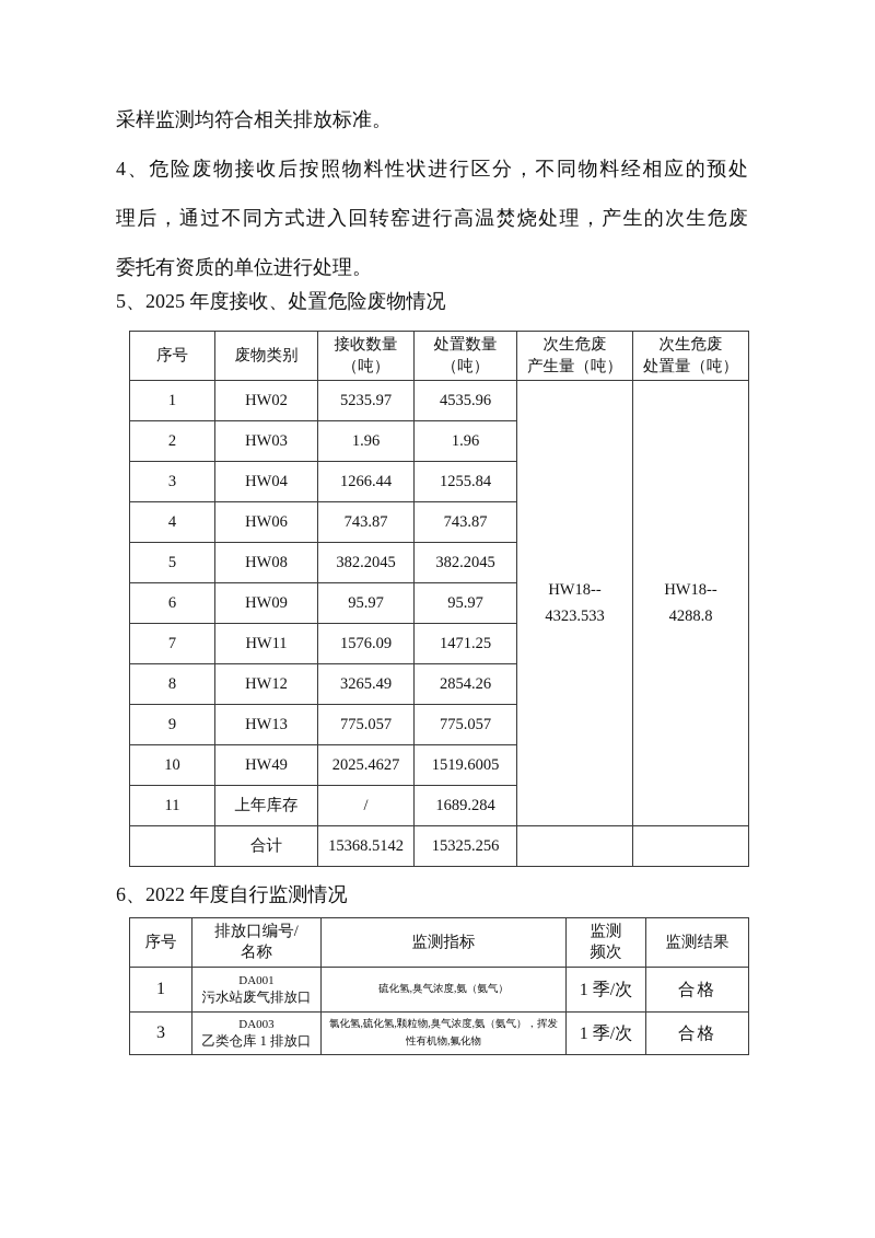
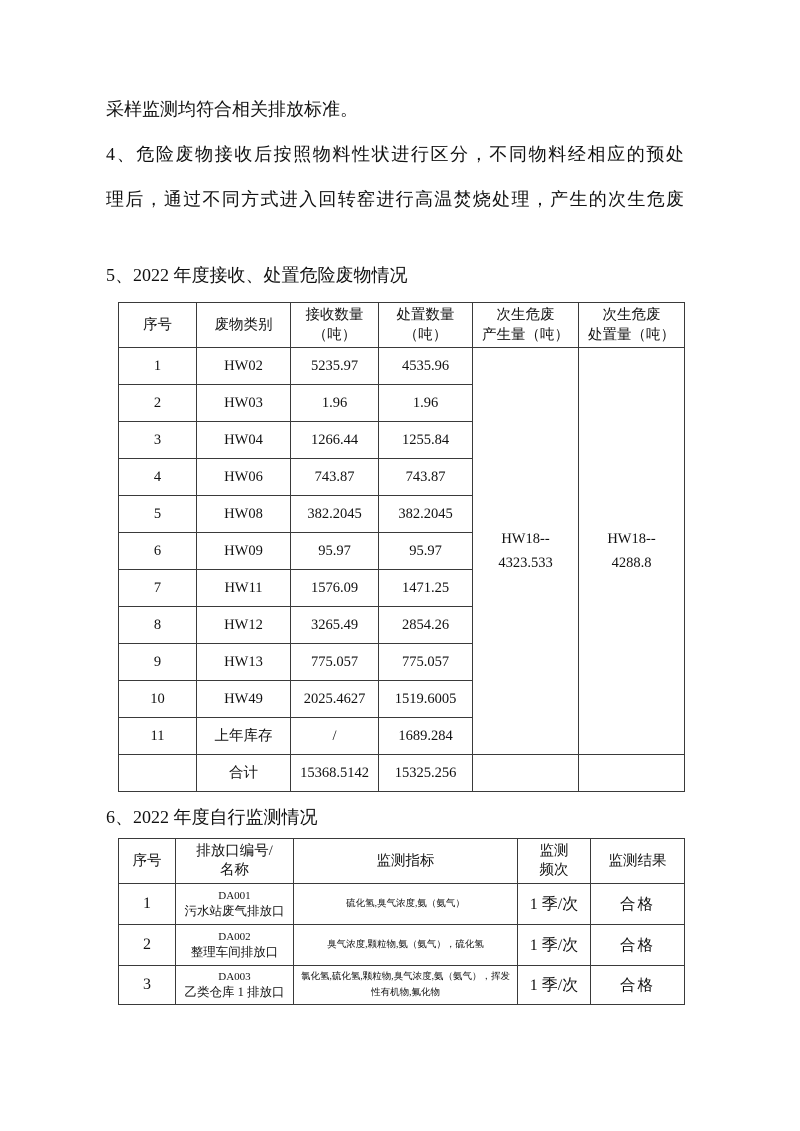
  采样监测均符合相关排放标准。
  4、危险废物接收后按照物料性状进行区分，不同物料经相应的预处
  理后，通过不同方式进入回转窑进行高温焚烧处理，产生的次生危废
- 委托有资质的单位进行处理。
- 5、2025 年度接收、处置危险废物情况
+ 5、2022 年度接收、处置危险废物情况
  序号	废物类别	接收数量 （吨）	处置数量 （吨）	次生危废 产生量（吨）	次生危废 处置量（吨）
  1	HW02	5235.97	4535.96	HW18-- 4323.533	HW18-- 4288.8
  2	HW03	1.96	1.96
  3	HW04	1266.44	1255.84
  4	HW06	743.87	743.87
  5	HW08	382.2045	382.2045
  6	HW09	95.97	95.97
  7	HW11	1576.09	1471.25
  8	HW12	3265.49	2854.26
  9	HW13	775.057	775.057
  10	HW49	2025.4627	1519.6005
  11	上年库存	/	1689.284
  	合计	15368.5142	15325.256
  6、2022 年度自行监测情况
  序号	排放口编号/ 名称	监测指标	监测 频次	监测结果
  1	DA001 污水站废气排放口	硫化氢,臭气浓度,氨（氨气）	1 季/次	合格
+ 2	DA002 整理车间排放口	臭气浓度,颗粒物,氨（氨气），硫化氢	1 季/次	合格
  3	DA003 乙类仓库 1 排放口	氯化氢,硫化氢,颗粒物,臭气浓度,氨（氨气），挥发性有机物,氟化物	1 季/次	合格
